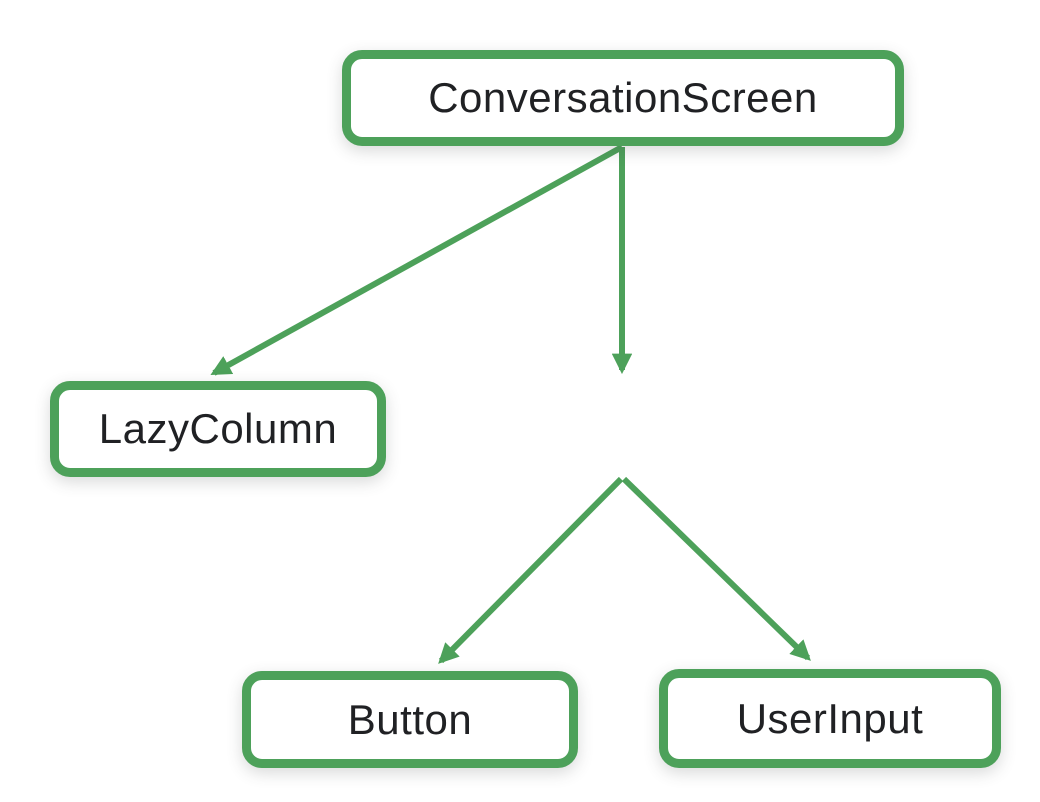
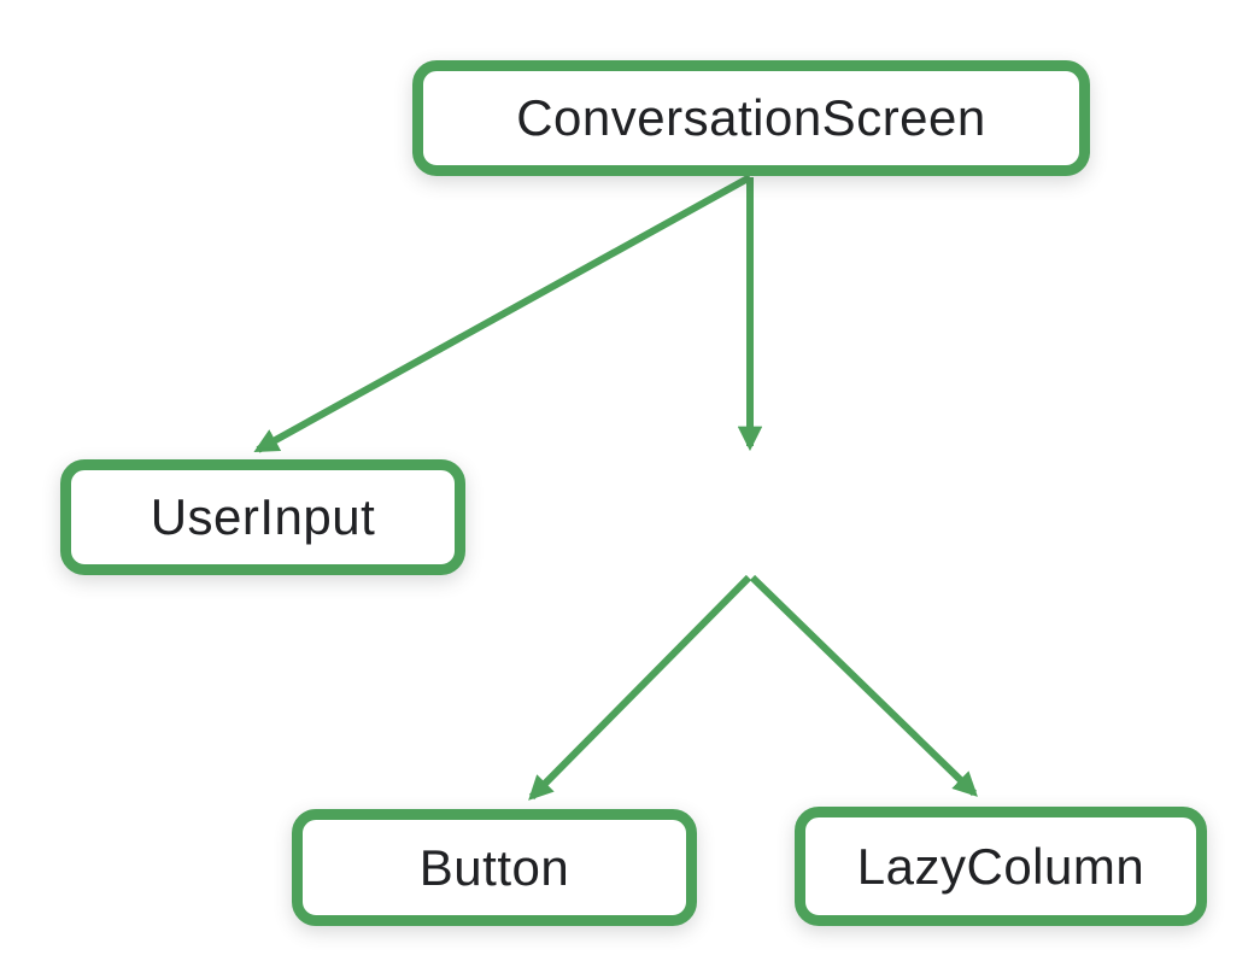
  ConversationScreen
- LazyColumn
+ UserInput
  Button
- UserInput
+ LazyColumn
